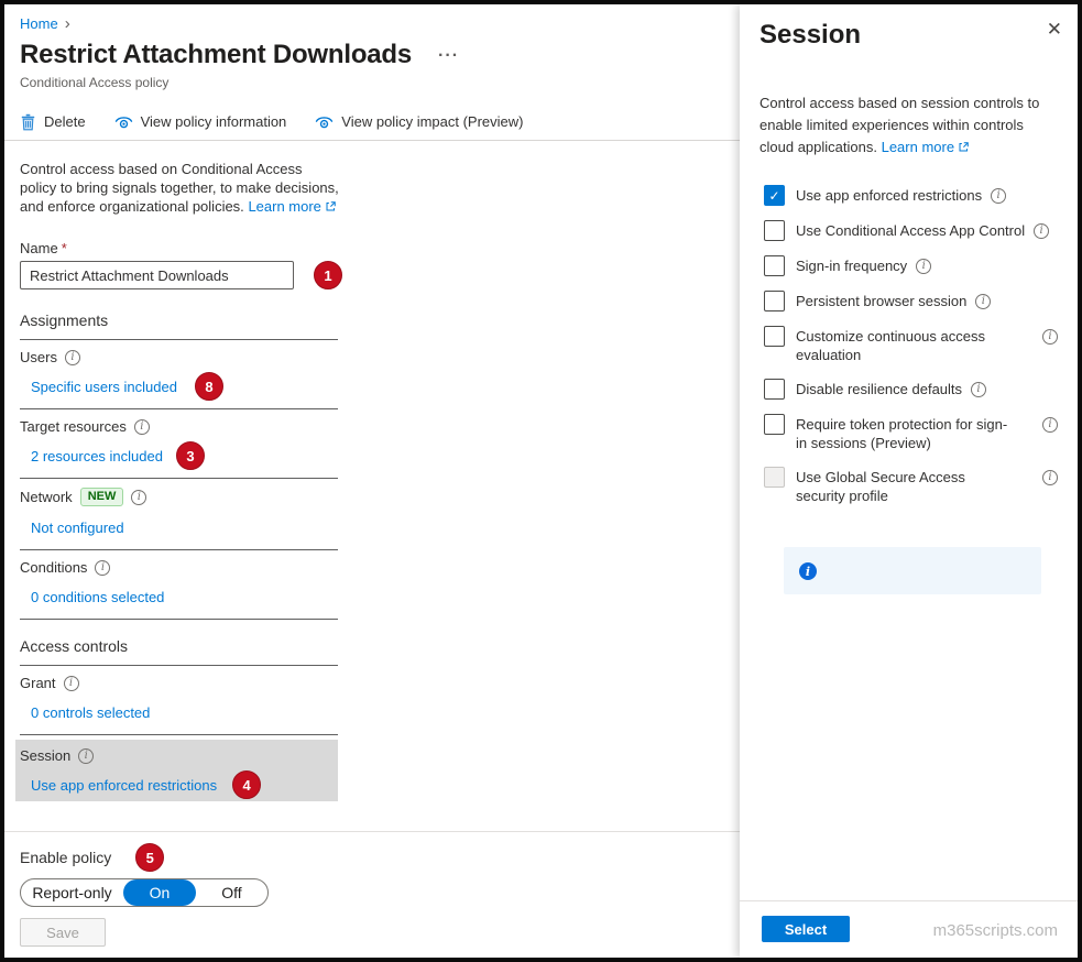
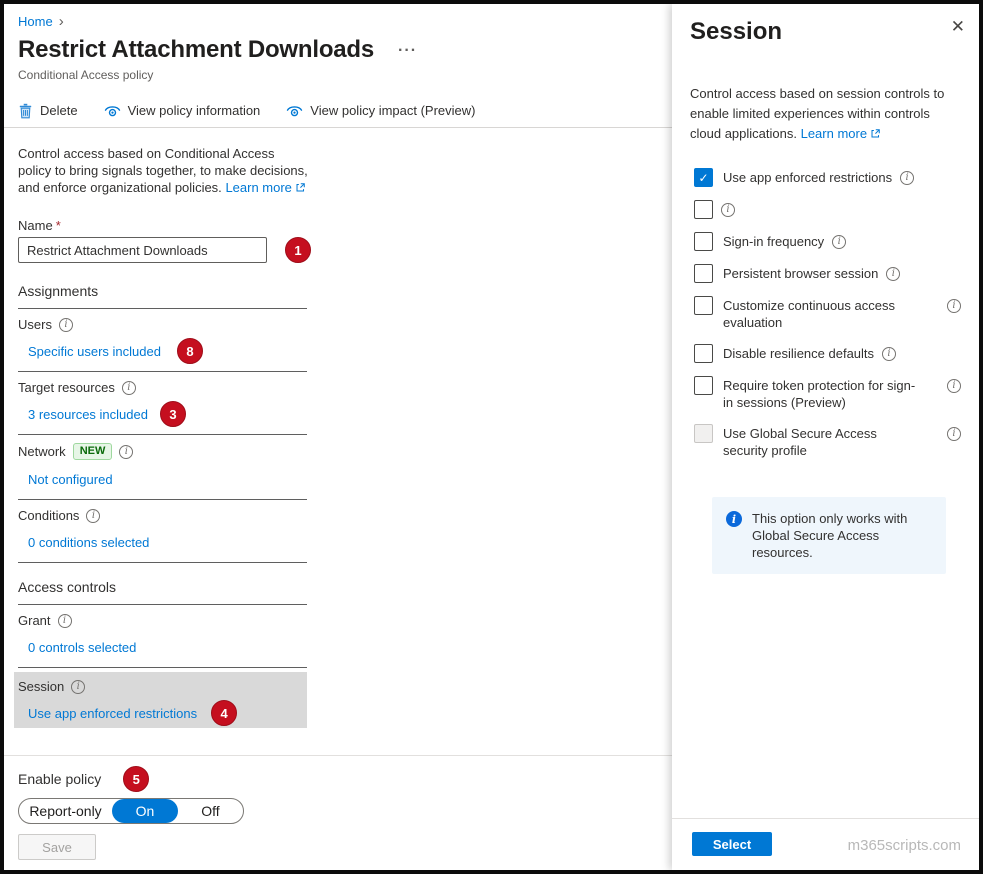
  Home
  ›
  Restrict Attachment Downloads
  ···
  Conditional Access policy
  Delete
  View policy information
  View policy impact (Preview)
  Control access based on Conditional Access policy to bring signals together, to make decisions, and enforce organizational policies. Learn more
  Name *
  Restrict Attachment Downloads
  1
  Assignments
  Users
  i
  Specific users included
  8
  Target resources
  i
- 2 resources included
+ 3 resources included
  3
  Network
  NEW
  i
  Not configured
  Conditions
  i
  0 conditions selected
  Access controls
  Grant
  i
  0 controls selected
  Session
  i
  Use app enforced restrictions
  4
  Enable policy
  5
  Report-only
  On
  Off
  Save
  Session
  ✕
  Control access based on session controls to enable limited experiences within controls cloud applications. Learn more
  ✓
  Use app enforced restrictions
  i
- Use Conditional Access App Control
  i
  Sign-in frequency
  i
  Persistent browser session
  i
  Customize continuous access evaluation
  i
  Disable resilience defaults
  i
  Require token protection for sign-in sessions (Preview)
  i
  Use Global Secure Access security profile
  i
  i
+ This option only works with Global Secure Access resources.
  Select
  m365scripts.com
